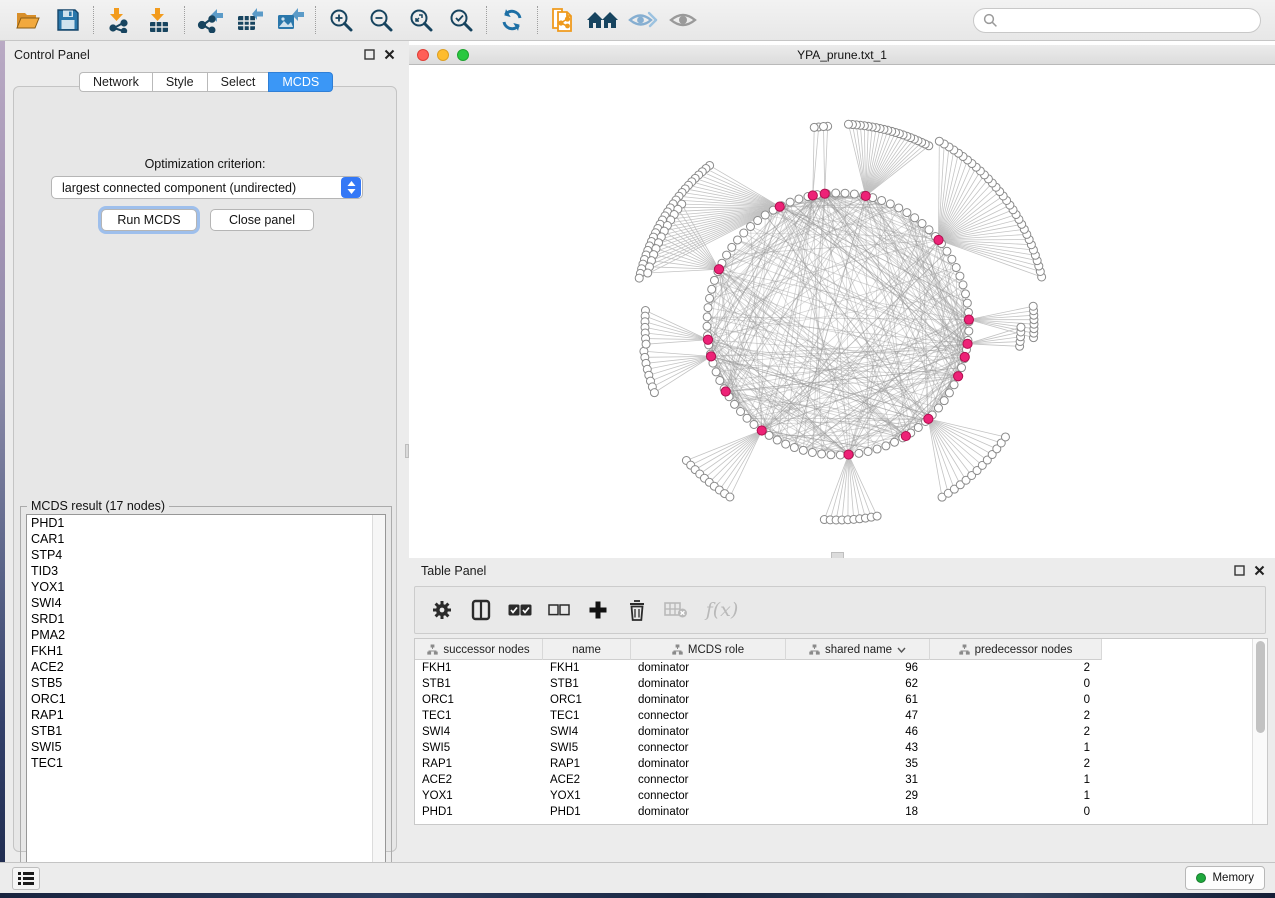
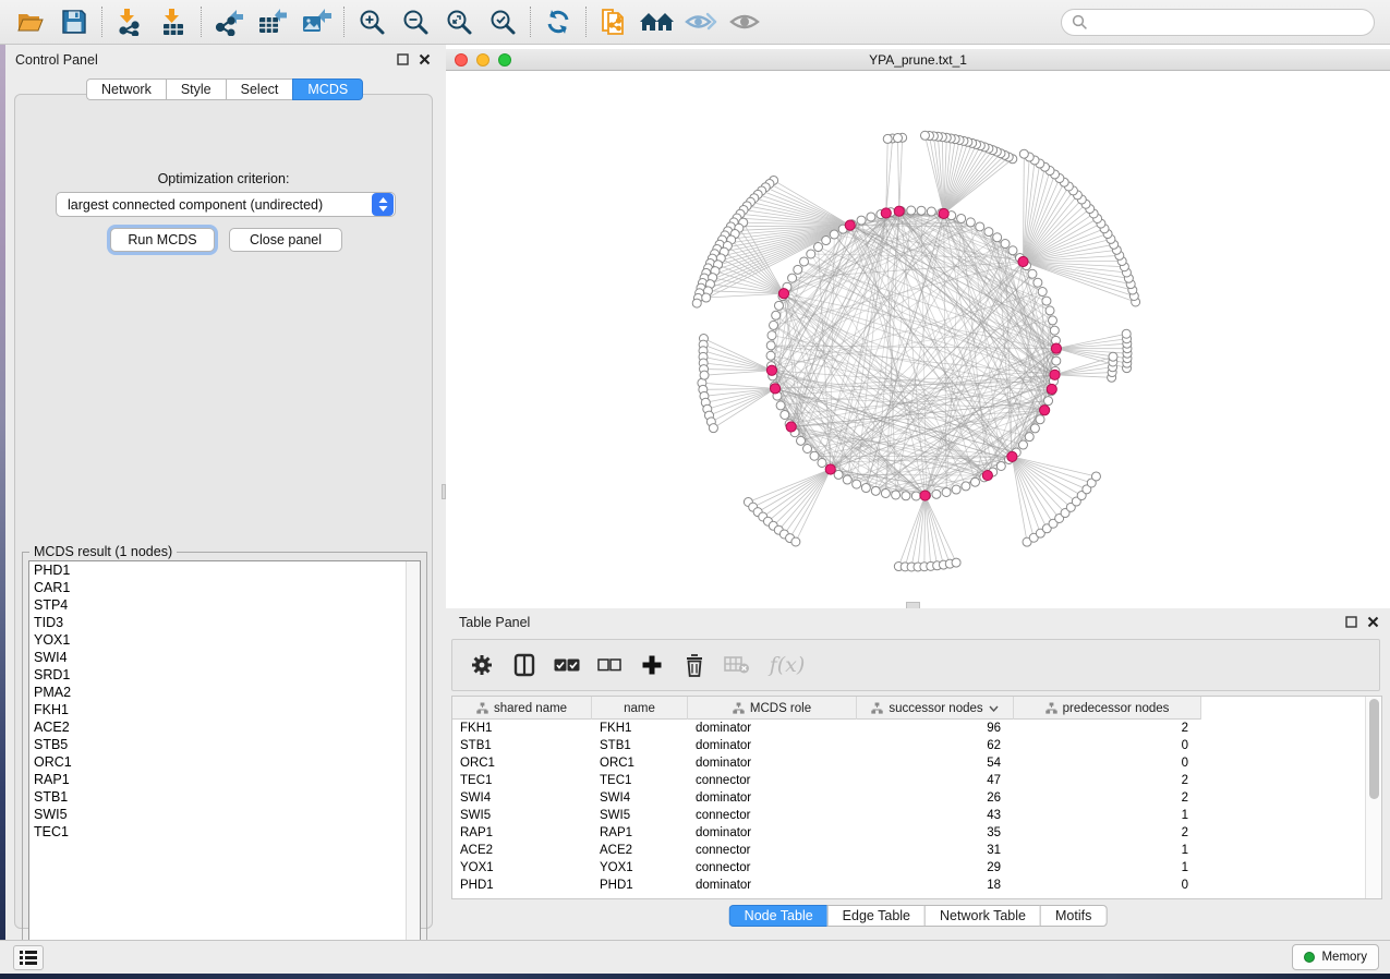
  Control Panel
  Network
  Style
  Select
  MCDS
  Optimization criterion:
  largest connected component (undirected)
  Run MCDS
  Close panel
- MCDS result (17 nodes)
+ MCDS result (1 nodes)
  PHD1
  CAR1
  STP4
  TID3
  YOX1
  SWI4
  SRD1
  PMA2
  FKH1
  ACE2
  STB5
  ORC1
  RAP1
  STB1
  SWI5
  TEC1
  YPA_prune.txt_1
  Table Panel
  f(x)
- successor nodes
+ shared name
  name
  MCDS role
- shared name
+ successor nodes
  predecessor nodes
  FKH1
  FKH1
  dominator
  96
  2
  STB1
  STB1
  dominator
  62
  0
  ORC1
  ORC1
  dominator
- 61
+ 54
  0
  TEC1
  TEC1
  connector
  47
  2
  SWI4
  SWI4
  dominator
- 46
+ 26
  2
  SWI5
  SWI5
  connector
  43
  1
  RAP1
  RAP1
  dominator
  35
  2
  ACE2
  ACE2
  connector
  31
  1
  YOX1
  YOX1
  connector
  29
  1
  PHD1
  PHD1
  dominator
  18
  0
+ Node Table
+ Edge Table
+ Network Table
+ Motifs
  Memory
